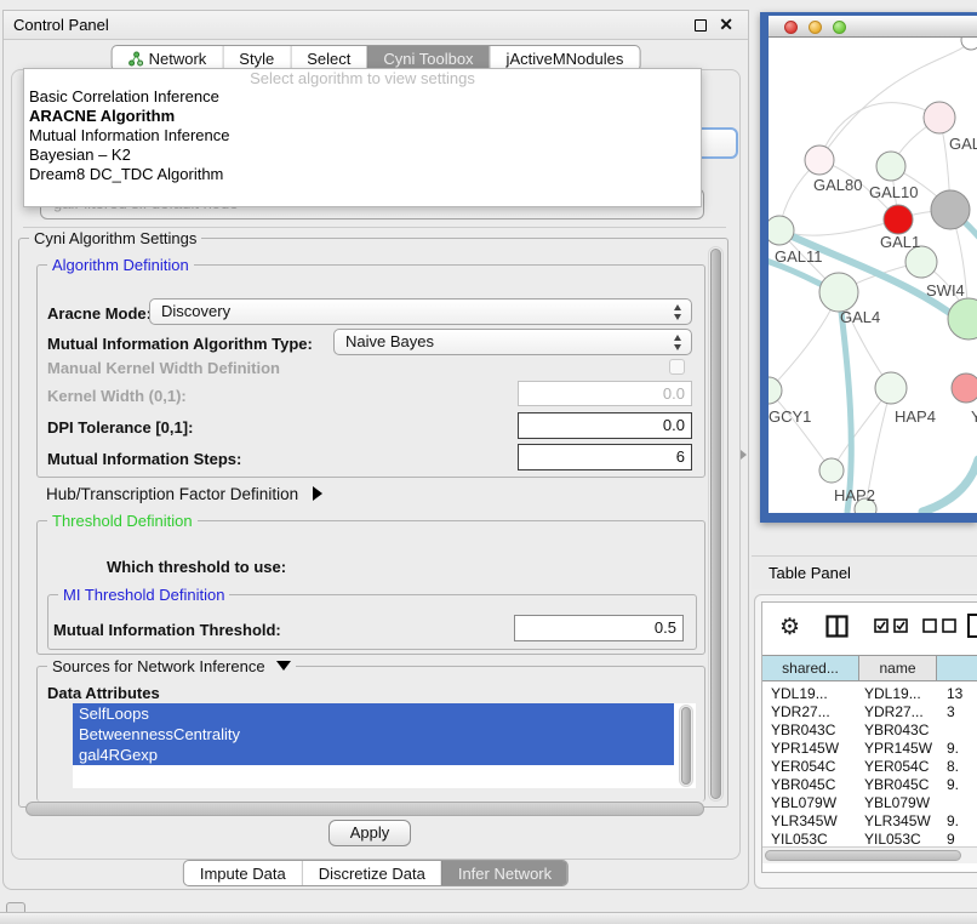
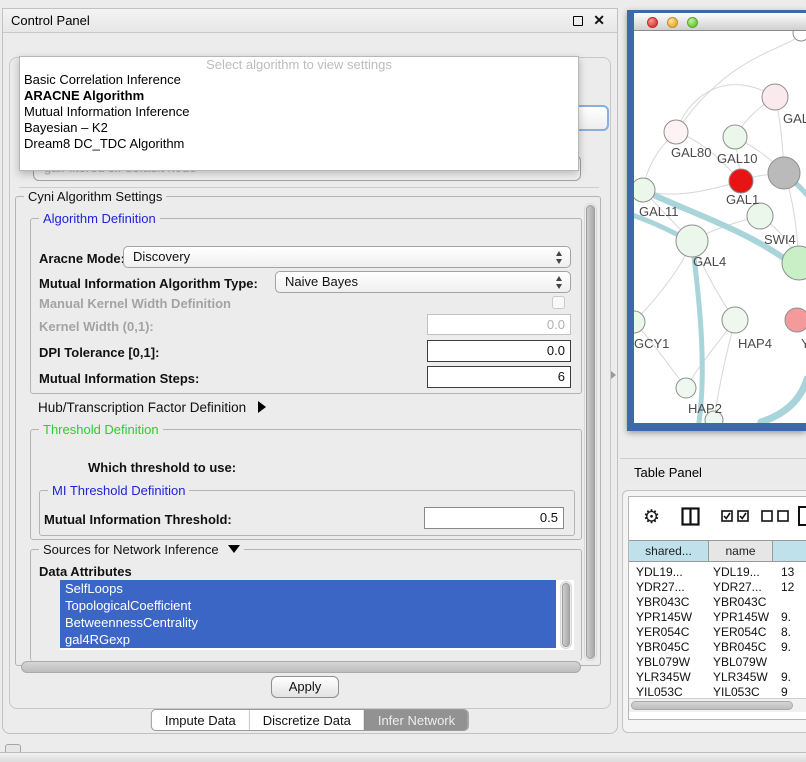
  Control Panel
  ✕
- Network
- Style
- Select
- Cyni Toolbox
- jActiveMNodules
  Select algorithm to view settings
  Basic Correlation Inference
  ARACNE Algorithm
  Mutual Information Inference
  Bayesian – K2
  Dream8 DC_TDC Algorithm
  Cyni Algorithm Settings
  Algorithm Definition
  Aracne Mode
  Discovery
  Mutual Information Algorithm Type:
  Naive Bayes
  Manual Kernel Width Definition
  Kernel Width (0,1):
  0.0
  DPI Tolerance [0,1]:
  0.0
  Mutual Information Steps:
  6
  Hub/Transcription Factor Definition
  Threshold Definition
  Which threshold to use:
  MI Threshold Definition
  Mutual Information Threshold:
  0.5
  Sources for Network Inference
  Data Attributes
  SelfLoops
+ TopologicalCoefficient
  BetweennessCentrality
  gal4RGexp
  Apply
  Impute Data
  Discretize Data
  Infer Network
  GAL
  GAL80
  GAL10
  GAL1
  GAL11
  SWI4
  GAL4
  GCY1
  HAP4
  Y
  HAP2
  Table Panel
  ⚙
  shared...
  name
  YDL19...
  YDL19...
  13
  YDR27...
  YDR27...
- 3
+ 12
  YBR043C
  YBR043C
  YPR145W
  YPR145W
  9.
  YER054C
  YER054C
  8.
  YBR045C
  YBR045C
  9.
  YBL079W
  YBL079W
  YLR345W
  YLR345W
  9.
  YIL053C
  YIL053C
  9
